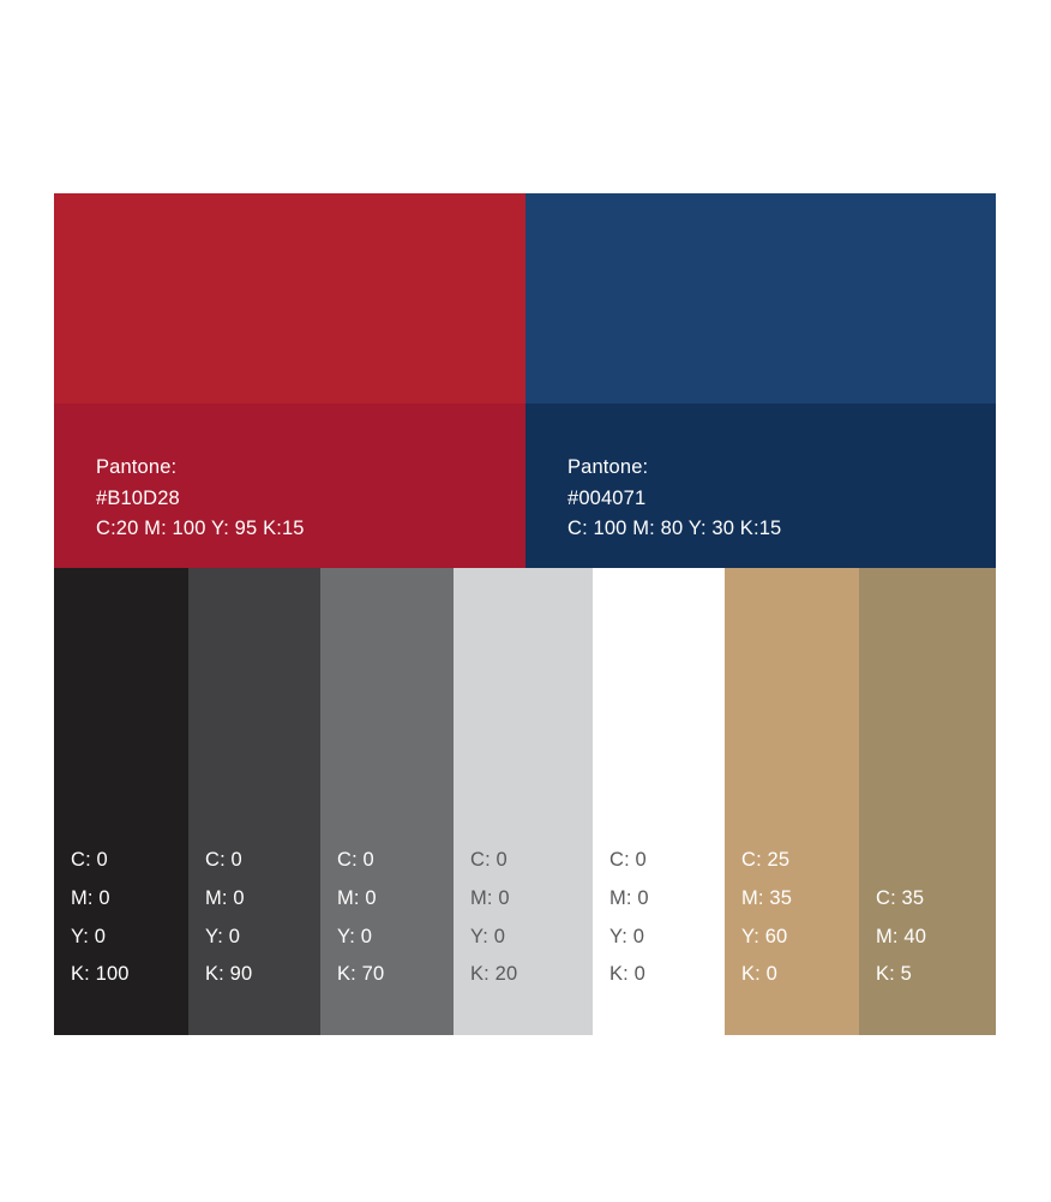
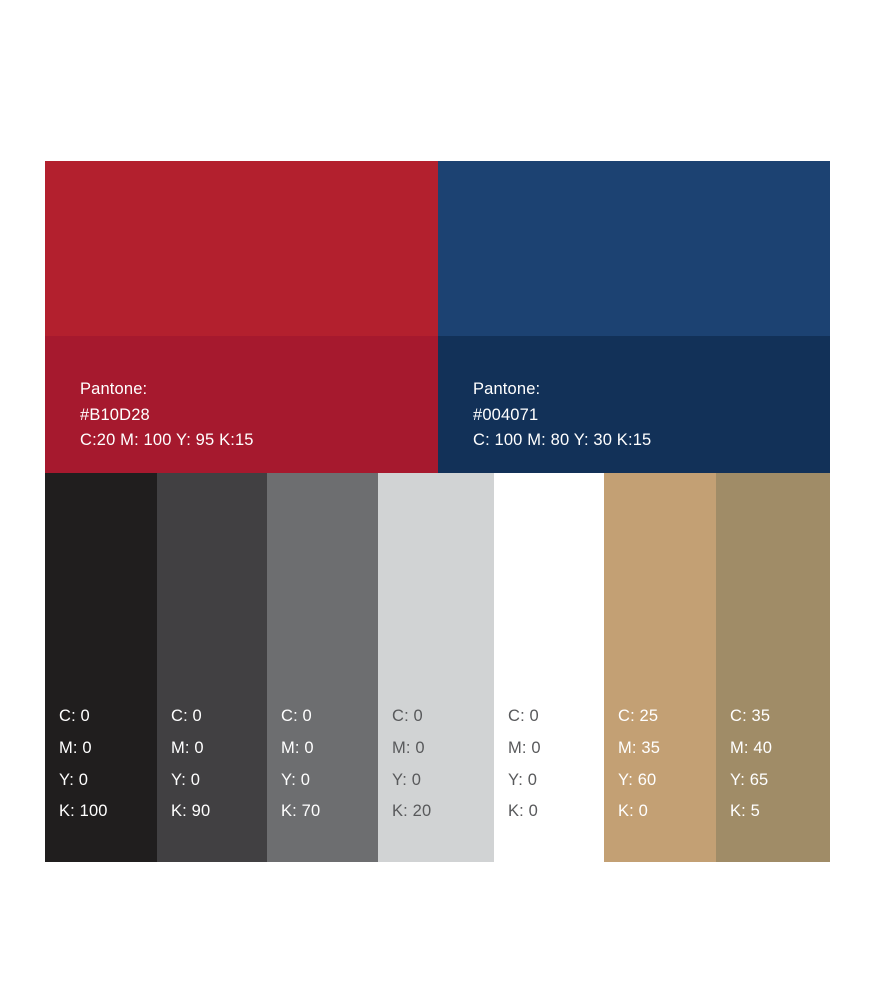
  Pantone:
  #B10D28
  C:20 M: 100 Y: 95 K:15
  Pantone:
  #004071
  C: 100 M: 80 Y: 30 K:15
  C: 0
  M: 0
  Y: 0
  K: 100
  C: 0
  M: 0
  Y: 0
  K: 90
  C: 0
  M: 0
  Y: 0
  K: 70
  C: 0
  M: 0
  Y: 0
  K: 20
  C: 0
  M: 0
  Y: 0
  K: 0
  C: 25
  M: 35
  Y: 60
  K: 0
  C: 35
  M: 40
+ Y: 65
  K: 5
